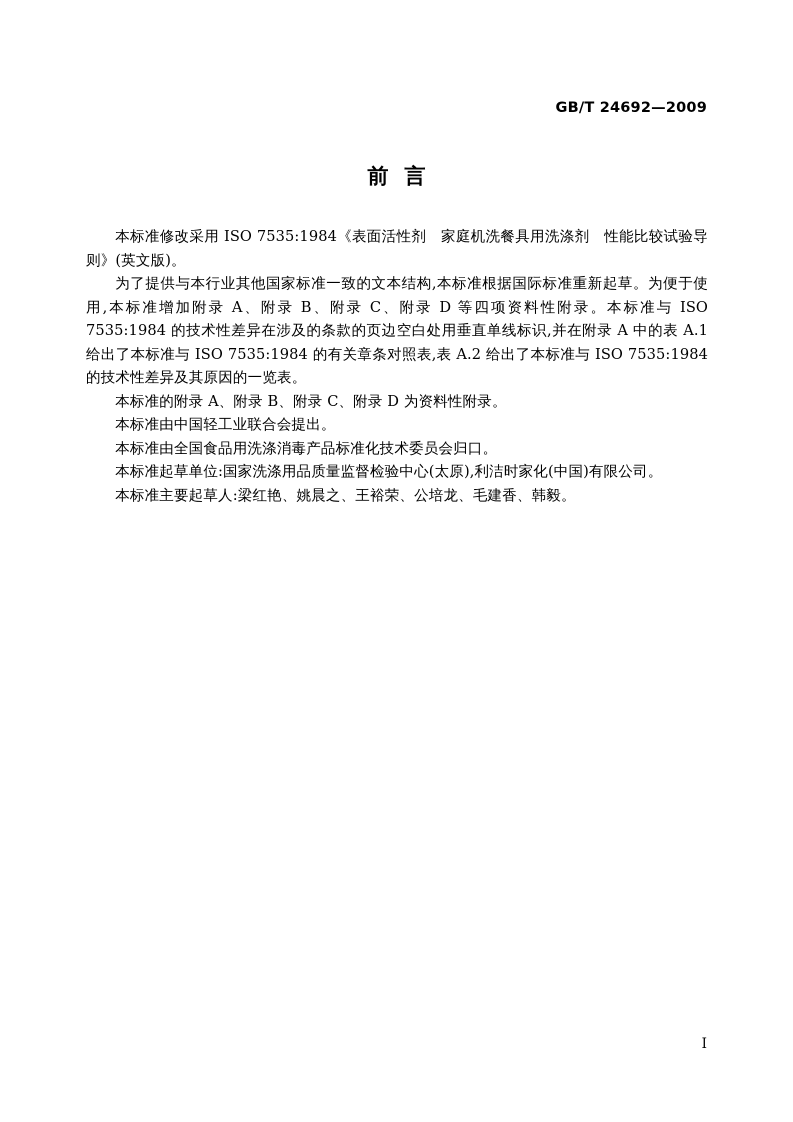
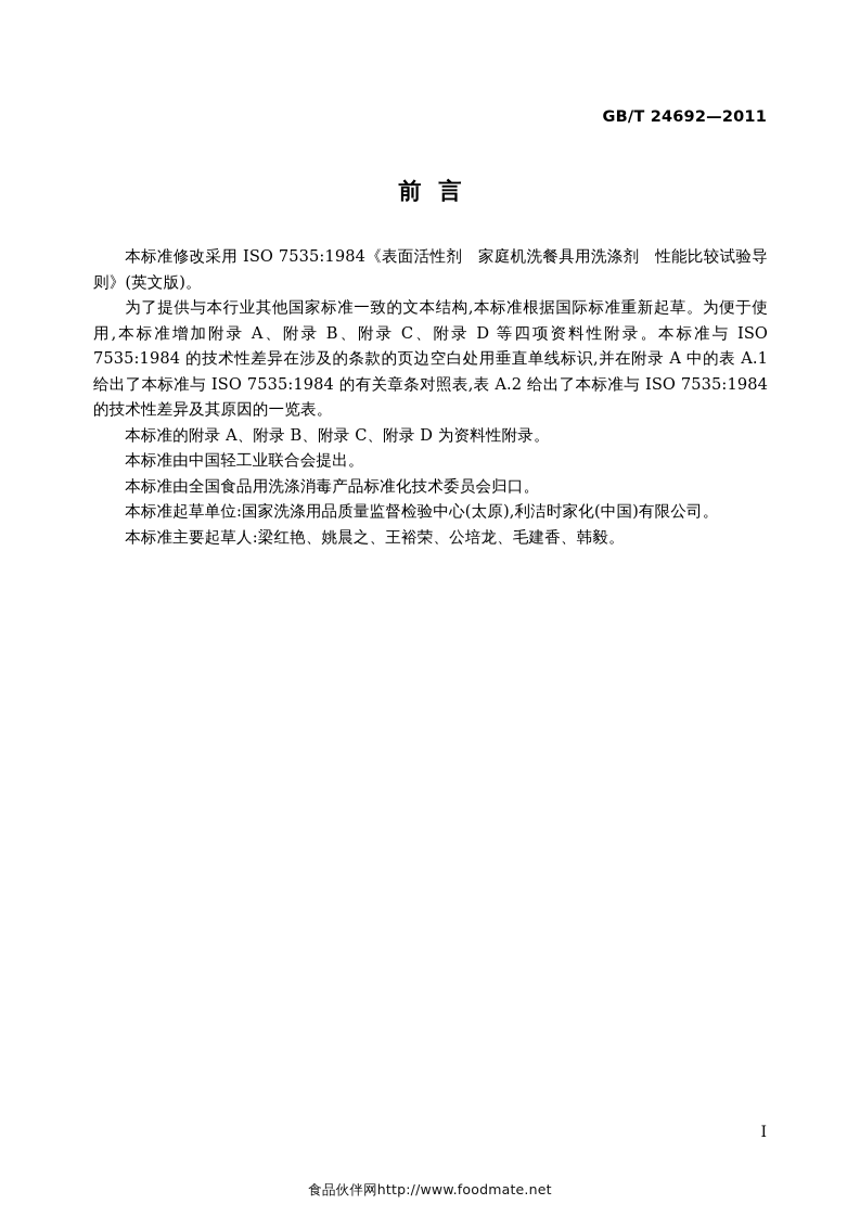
- GB/T 24692—2009
+ GB/T 24692—2011
  前言
  本标准修改采用 ISO 7535:1984《表面活性剂 家庭机洗餐具用洗涤剂 性能比较试验导则》(英文版)。
  为了提供与本行业其他国家标准一致的文本结构,本标准根据国际标准重新起草。为便于使用,本标准增加附录 A、附录 B、附录 C、附录 D 等四项资料性附录。本标准与 ISO 7535:1984 的技术性差异在涉及的条款的页边空白处用垂直单线标识,并在附录 A 中的表 A.1 给出了本标准与 ISO 7535:1984 的有关章条对照表,表 A.2 给出了本标准与 ISO 7535:1984 的技术性差异及其原因的一览表。
  本标准的附录 A、附录 B、附录 C、附录 D 为资料性附录。
  本标准由中国轻工业联合会提出。
  本标准由全国食品用洗涤消毒产品标准化技术委员会归口。
  本标准起草单位:国家洗涤用品质量监督检验中心(太原),利洁时家化(中国)有限公司。
  本标准主要起草人:梁红艳、姚晨之、王裕荣、公培龙、毛建香、韩毅。
  I
+ 食品伙伴网http://www.foodmate.net
